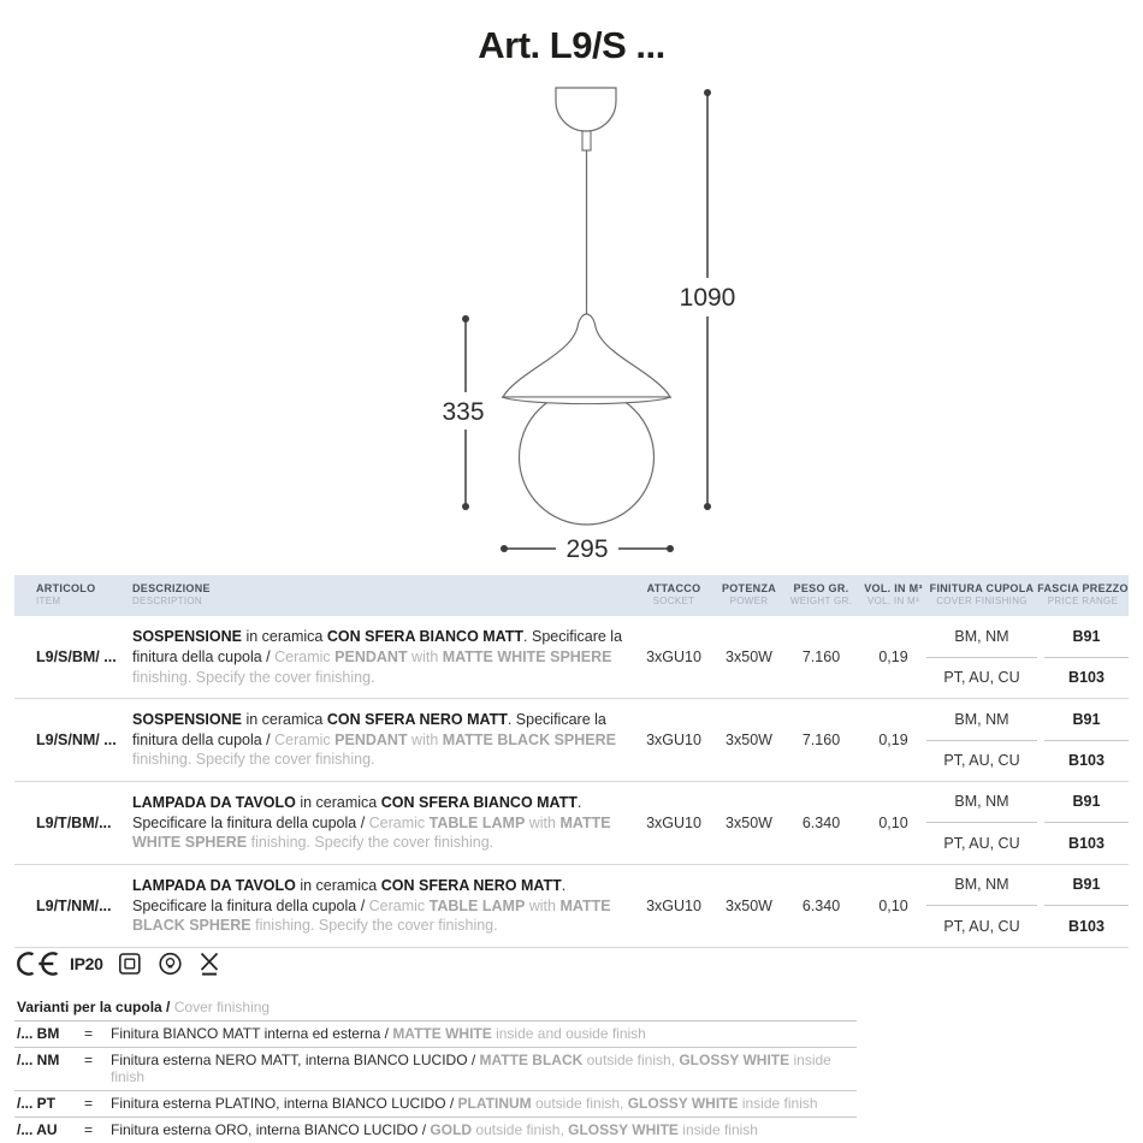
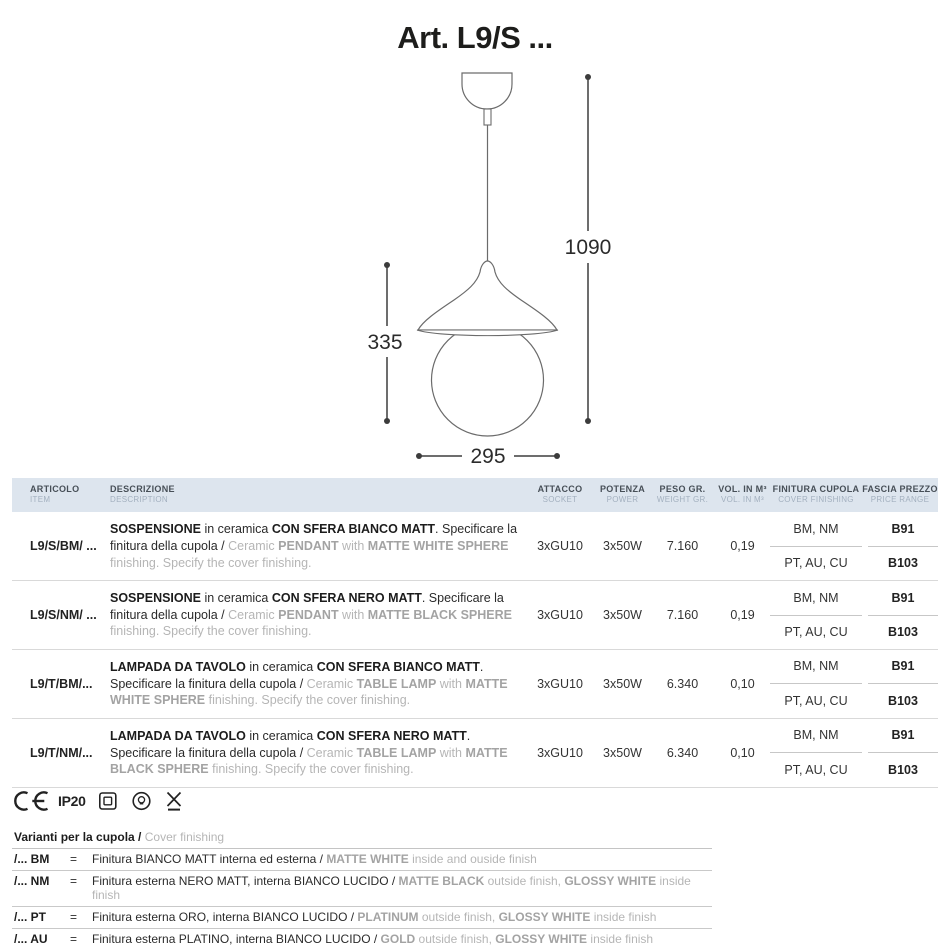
  Art. L9/S ...
  1090
  335
  295
  ARTICOLO
  ITEM
  DESCRIZIONE
  DESCRIPTION
  ATTACCO
  SOCKET
  POTENZA
  POWER
  PESO GR.
  WEIGHT GR.
  VOL. IN M³
  VOL. IN M³
  FINITURA CUPOLA
  COVER FINISHING
  FASCIA PREZZO
  PRICE RANGE
  L9/S/BM/ ...
  SOSPENSIONE in ceramica CON SFERA BIANCO MATT. Specificare la finitura della cupola / Ceramic PENDANT with MATTE WHITE SPHERE finishing. Specify the cover finishing.
  3xGU10
  3x50W
  7.160
  0,19
  BM, NM
  B91
  PT, AU, CU
  B103
  L9/S/NM/ ...
  SOSPENSIONE in ceramica CON SFERA NERO MATT. Specificare la finitura della cupola / Ceramic PENDANT with MATTE BLACK SPHERE finishing. Specify the cover finishing.
  3xGU10
  3x50W
  7.160
  0,19
  BM, NM
  B91
  PT, AU, CU
  B103
  L9/T/BM/...
  LAMPADA DA TAVOLO in ceramica CON SFERA BIANCO MATT. Specificare la finitura della cupola / Ceramic TABLE LAMP with MATTE WHITE SPHERE finishing. Specify the cover finishing.
  3xGU10
  3x50W
  6.340
  0,10
  BM, NM
  B91
  PT, AU, CU
  B103
  L9/T/NM/...
  LAMPADA DA TAVOLO in ceramica CON SFERA NERO MATT. Specificare la finitura della cupola / Ceramic TABLE LAMP with MATTE BLACK SPHERE finishing. Specify the cover finishing.
  3xGU10
  3x50W
  6.340
  0,10
  BM, NM
  B91
  PT, AU, CU
  B103
  IP20
  Varianti per la cupola / Cover finishing
  /... BM
  =
  Finitura BIANCO MATT interna ed esterna / MATTE WHITE inside and ouside finish
  /... NM
  =
  Finitura esterna NERO MATT, interna BIANCO LUCIDO / MATTE BLACK outside finish, GLOSSY WHITE inside finish
  /... PT
  =
- Finitura esterna PLATINO, interna BIANCO LUCIDO / PLATINUM outside finish, GLOSSY WHITE inside finish
+ Finitura esterna ORO, interna BIANCO LUCIDO / PLATINUM outside finish, GLOSSY WHITE inside finish
  /... AU
  =
- Finitura esterna ORO, interna BIANCO LUCIDO / GOLD outside finish, GLOSSY WHITE inside finish
+ Finitura esterna PLATINO, interna BIANCO LUCIDO / GOLD outside finish, GLOSSY WHITE inside finish
